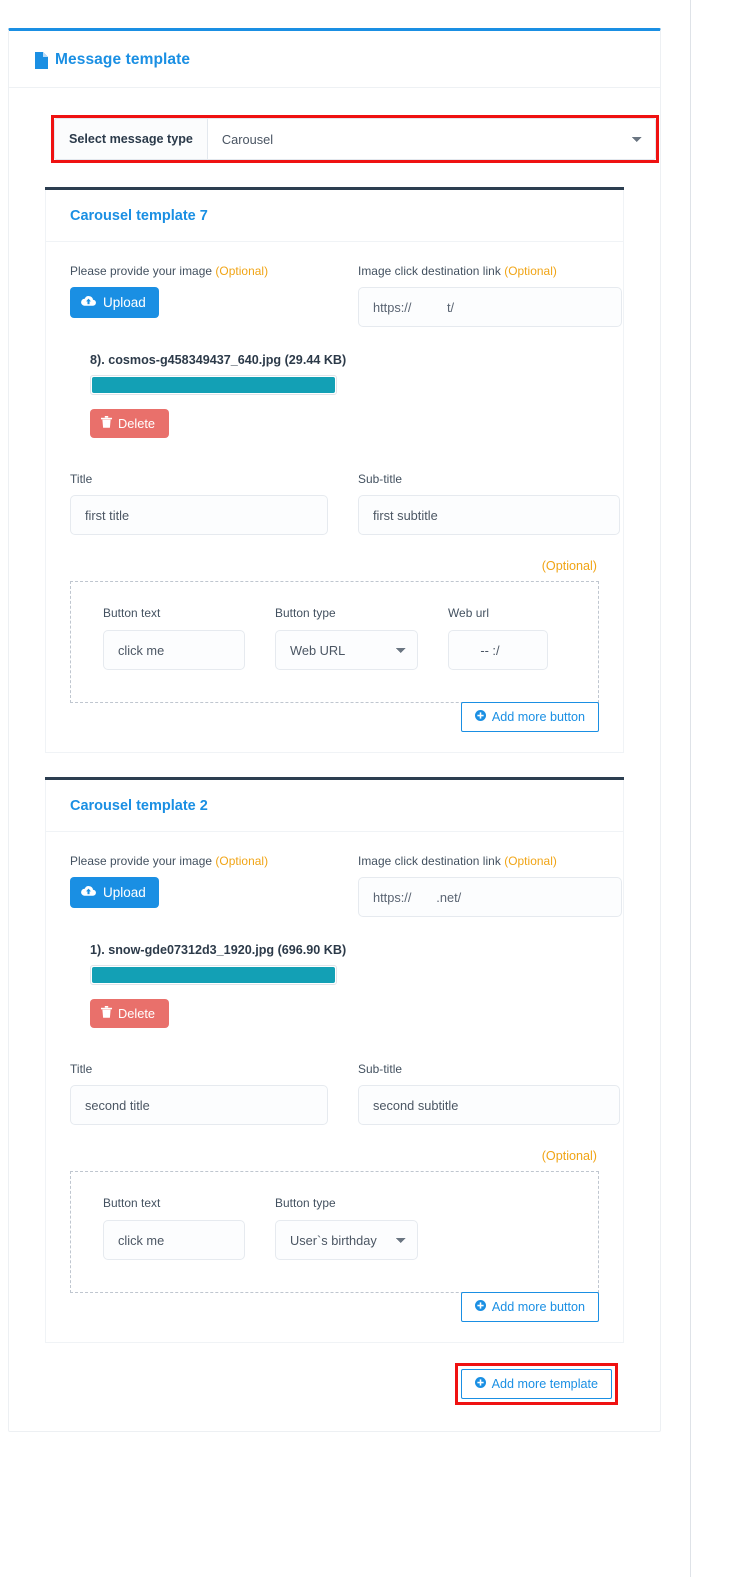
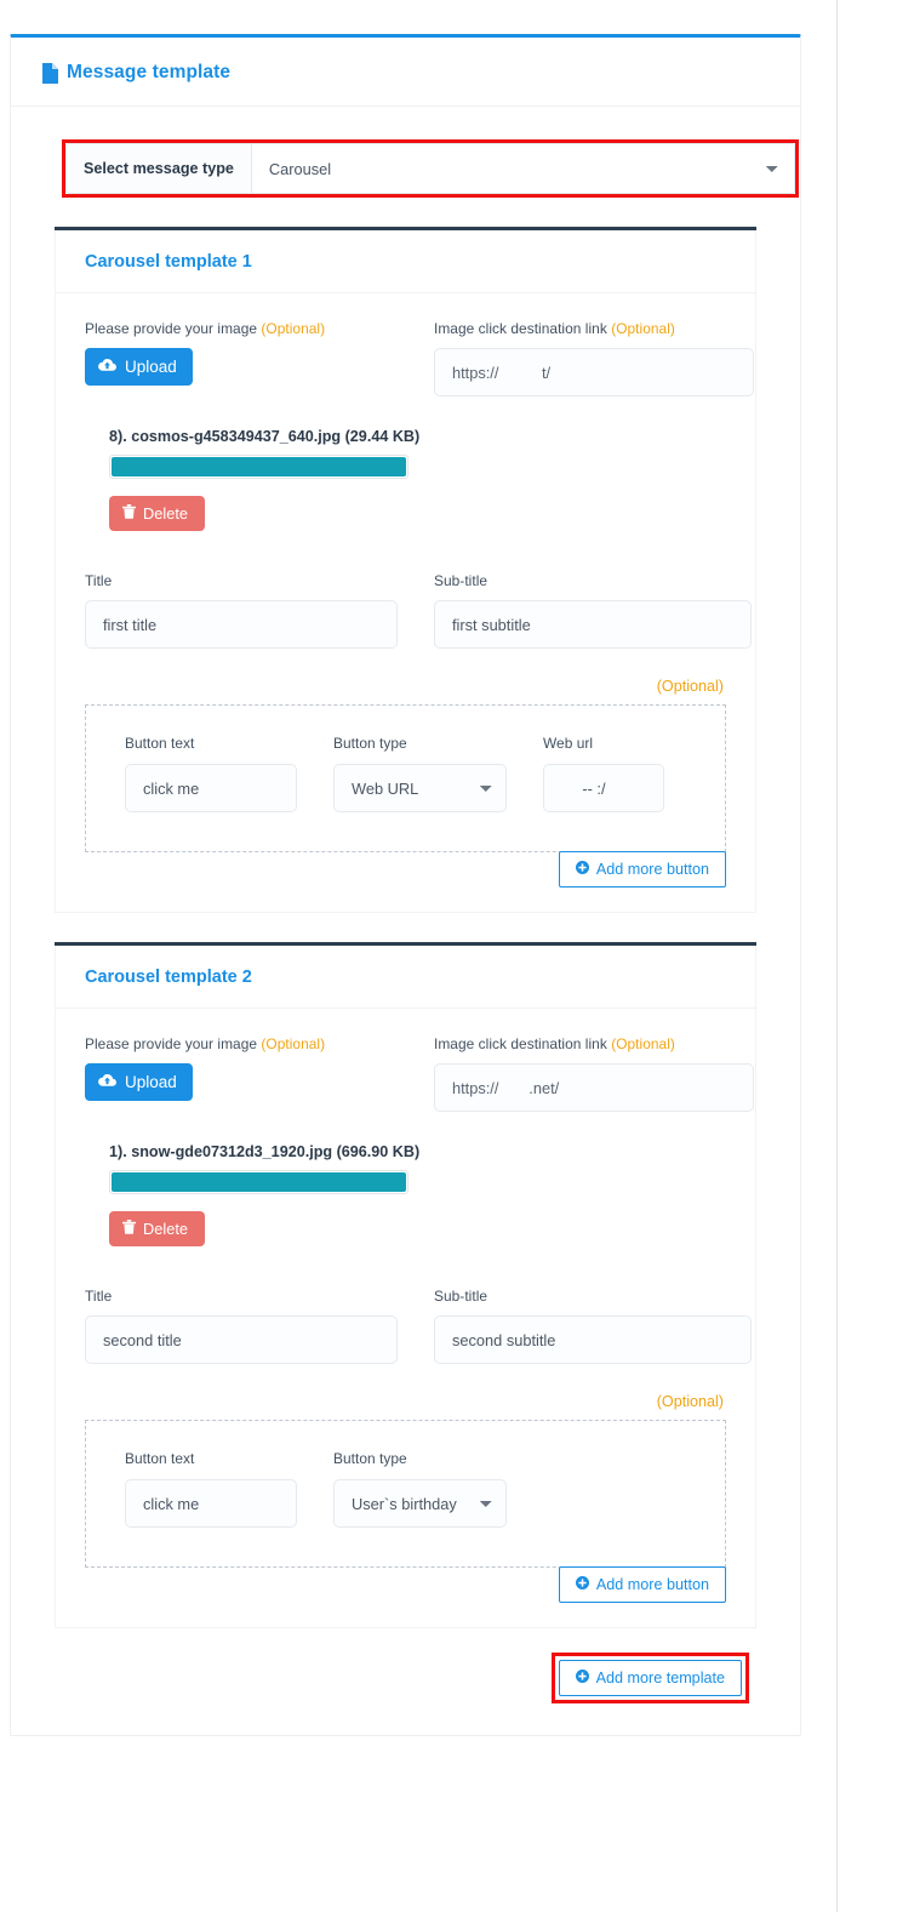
  Message template
  Select message type
  Carousel
- Carousel template 7
+ Carousel template 1
  Please provide your image (Optional)
  Upload
  Image click destination link (Optional)
  https:// t/
  8). cosmos-g458349437_640.jpg (29.44 KB)
  Delete
  Title
  first title
  Sub-title
  first subtitle
  (Optional)
  Button text
  click me
  Button type
  Web URL
  Web url
  -- :/
  Add more button
  Carousel template 2
  Please provide your image (Optional)
  Upload
  Image click destination link (Optional)
  https:// .net/
  1). snow-gde07312d3_1920.jpg (696.90 KB)
  Delete
  Title
  second title
  Sub-title
  second subtitle
  (Optional)
  Button text
  click me
  Button type
  User`s birthday
  Add more button
  Add more template
